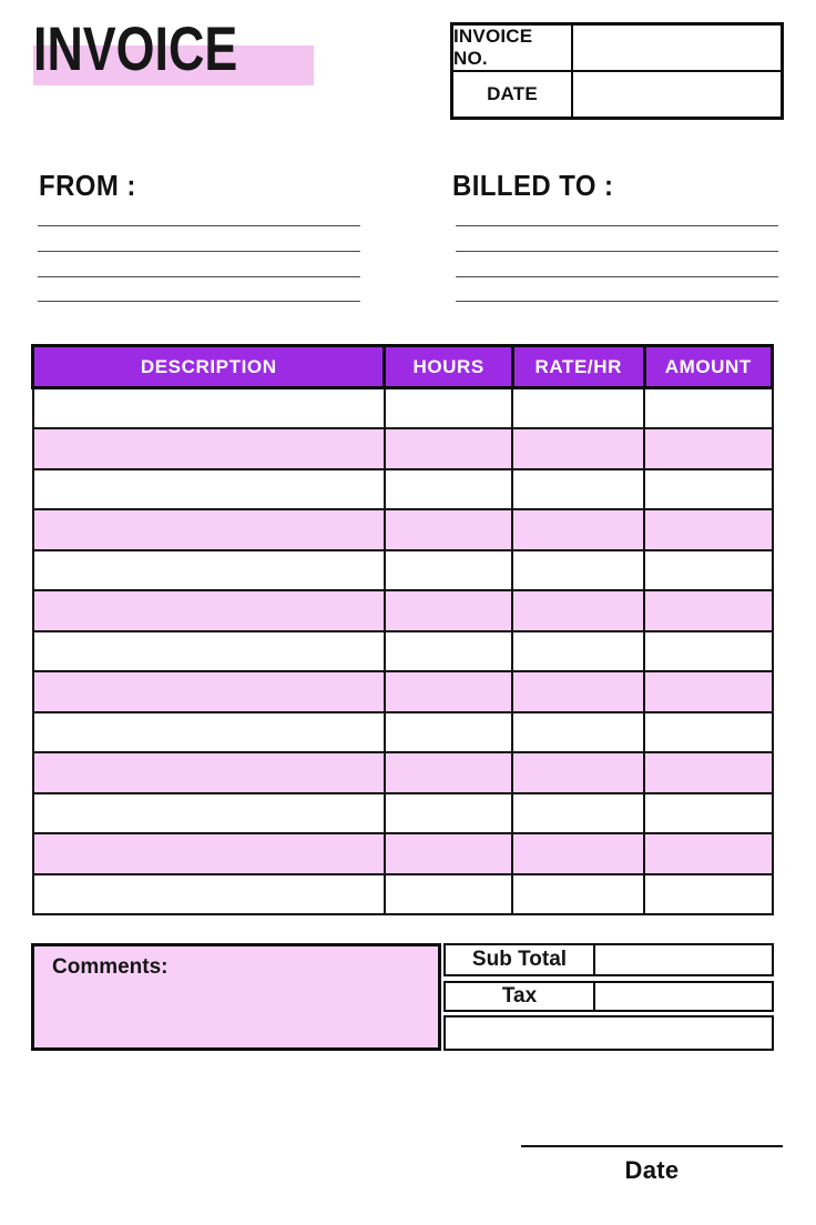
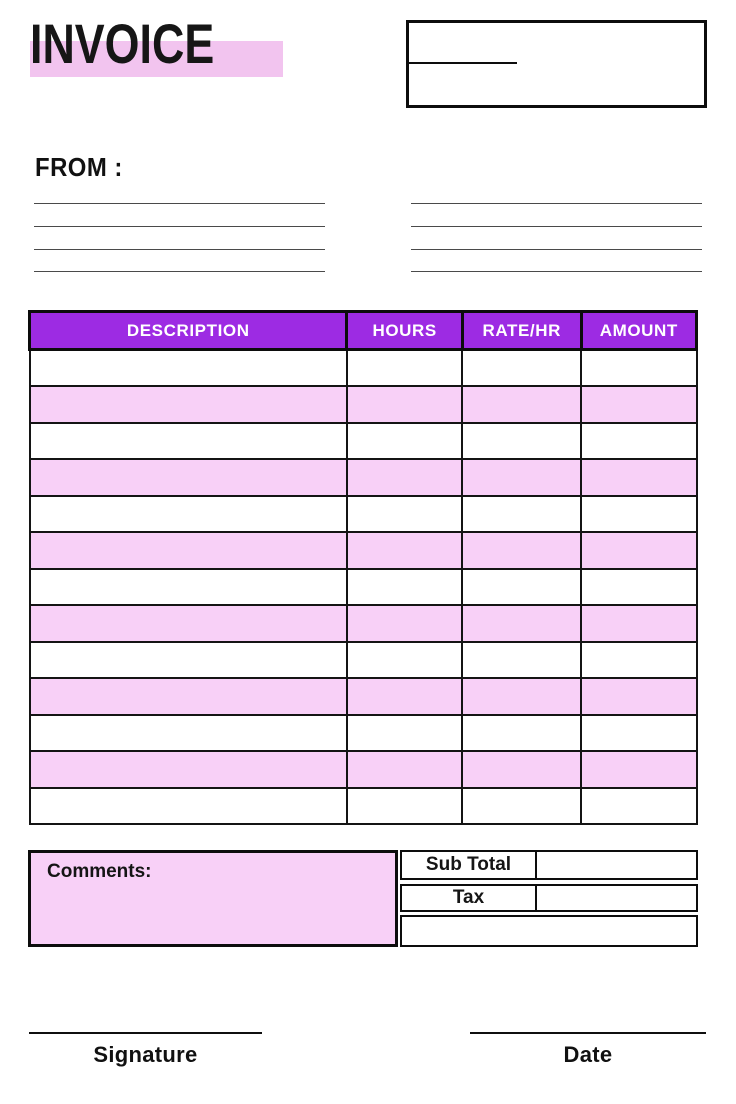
  INVOICE
- INVOICE NO.
- DATE
  FROM :
- BILLED TO :
  DESCRIPTION	HOURS	RATE/HR	AMOUNT
  Comments:
  Sub Total
  Tax
+ Signature
  Date
